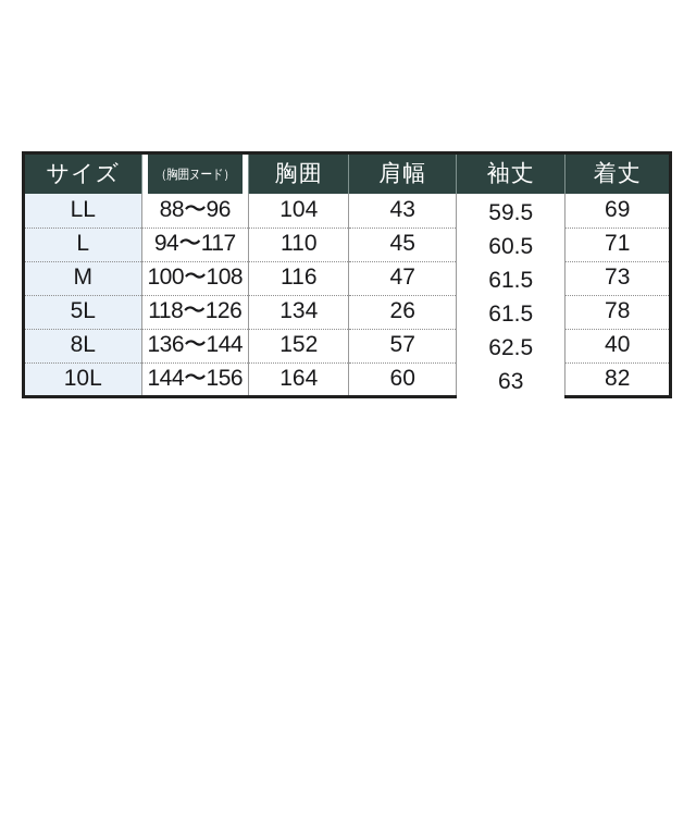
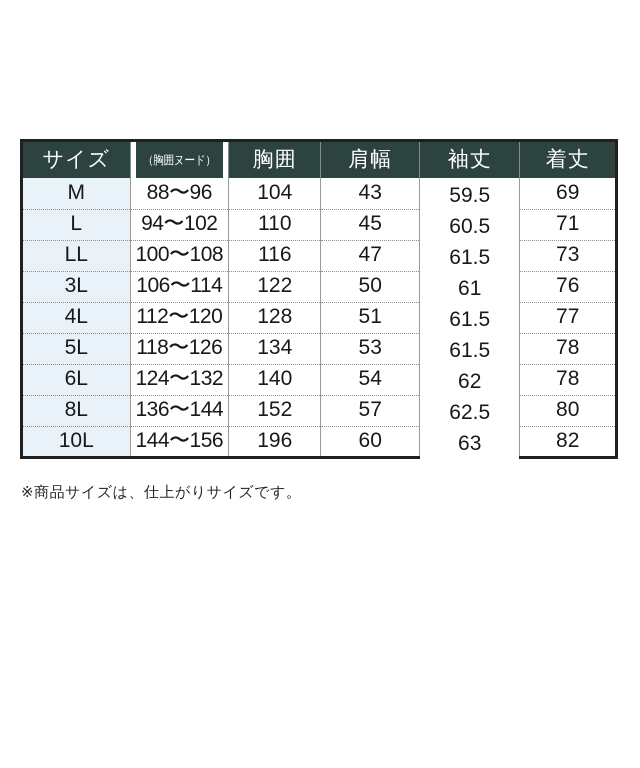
  サイズ	（胸囲ヌード）	胸囲	肩幅	袖丈	着丈
- LL	88〜96	104	43	59.5	69
+ M	88〜96	104	43	59.5	69
- L	94〜117	110	45	60.5	71
+ L	94〜102	110	45	60.5	71
- M	100〜108	116	47	61.5	73
+ LL	100〜108	116	47	61.5	73
+ 3L	106〜114	122	50	61	76
+ 4L	112〜120	128	51	61.5	77
- 5L	118〜126	134	26	61.5	78
+ 5L	118〜126	134	53	61.5	78
+ 6L	124〜132	140	54	62	78
- 8L	136〜144	152	57	62.5	40
+ 8L	136〜144	152	57	62.5	80
- 10L	144〜156	164	60	63	82
+ 10L	144〜156	196	60	63	82
+ ※商品サイズは、仕上がりサイズです。
